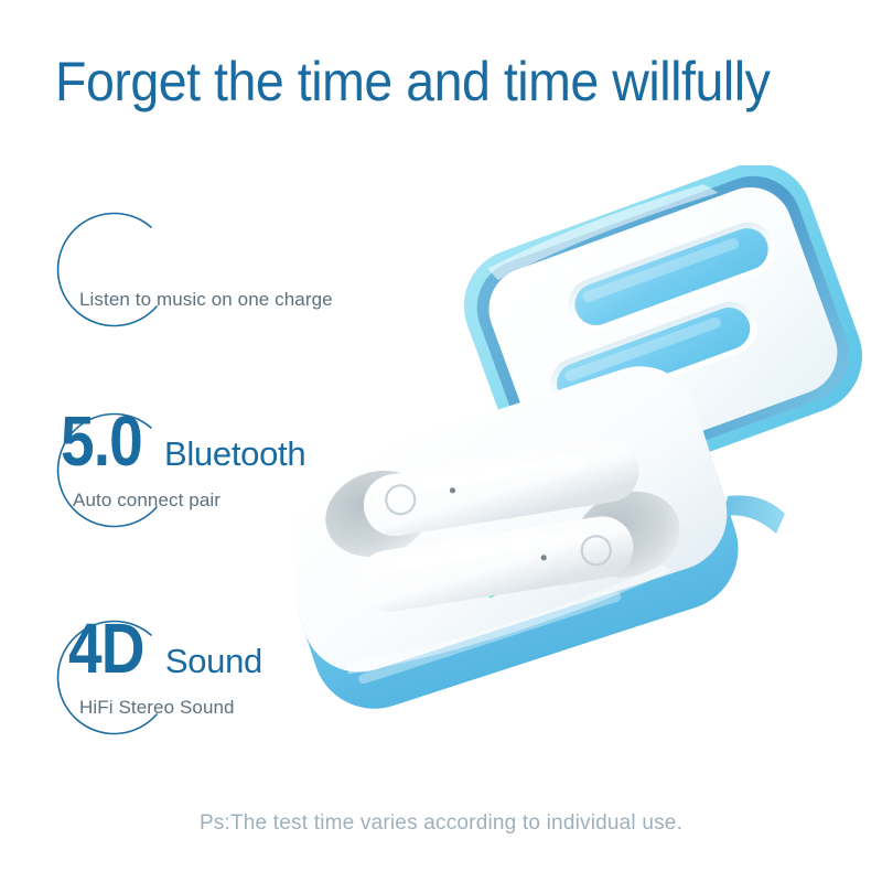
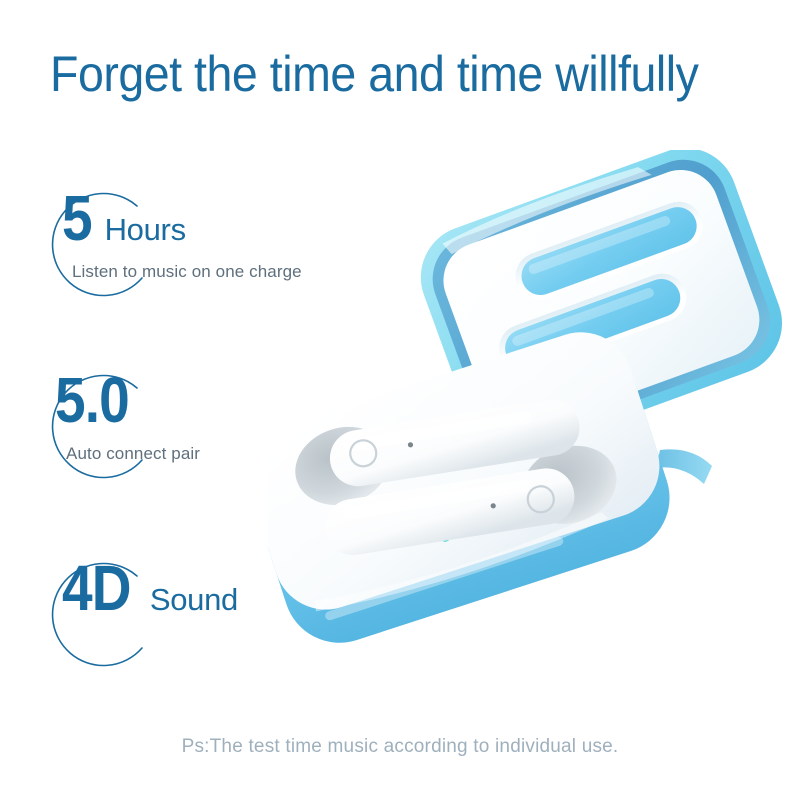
  Forget the time and time willfully
+ 5
+ Hours
  Listen to music on one charge
  5.0
- Bluetooth
  Auto connect pair
  4D
  Sound
- HiFi Stereo Sound
- Ps:The test time varies according to individual use.
+ Ps:The test time music according to individual use.
